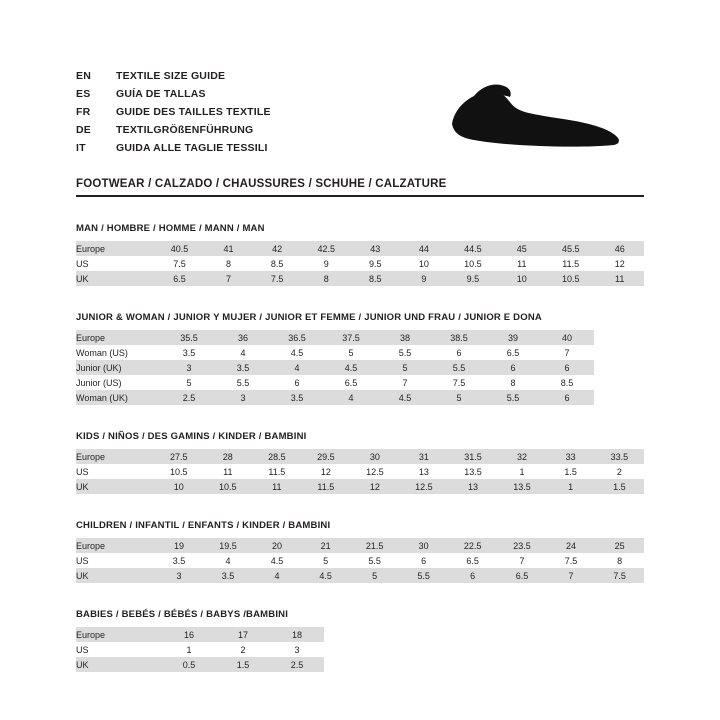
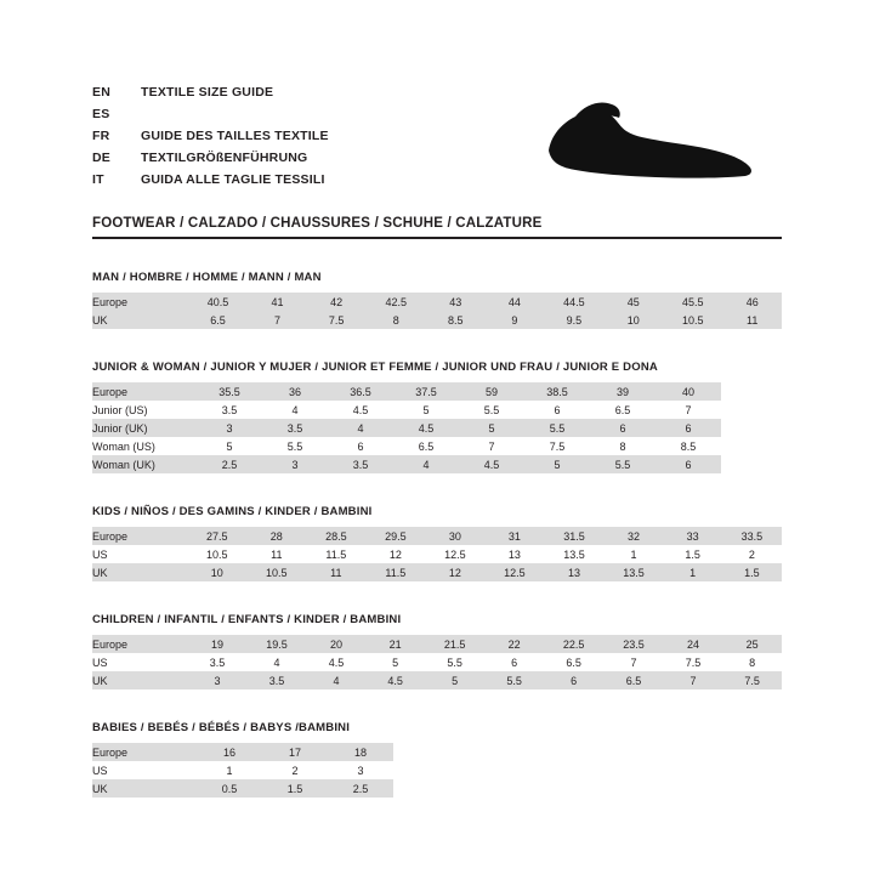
  EN
  TEXTILE SIZE GUIDE
  ES
- GUÍA DE TALLAS
  FR
  GUIDE DES TAILLES TEXTILE
  DE
  TEXTILGRÖßENFÜHRUNG
  IT
  GUIDA ALLE TAGLIE TESSILI
  FOOTWEAR / CALZADO / CHAUSSURES / SCHUHE / CALZATURE
  MAN / HOMBRE / HOMME / MANN / MAN
  Europe	40.5	41	42	42.5	43	44	44.5	45	45.5	46
- US	7.5	8	8.5	9	9.5	10	10.5	11	11.5	12
  UK	6.5	7	7.5	8	8.5	9	9.5	10	10.5	11
  JUNIOR & WOMAN / JUNIOR Y MUJER / JUNIOR ET FEMME / JUNIOR UND FRAU / JUNIOR E DONA
- Europe	35.5	36	36.5	37.5	38	38.5	39	40
+ Europe	35.5	36	36.5	37.5	59	38.5	39	40
- Woman (US)	3.5	4	4.5	5	5.5	6	6.5	7
+ Junior (US)	3.5	4	4.5	5	5.5	6	6.5	7
  Junior (UK)	3	3.5	4	4.5	5	5.5	6	6
- Junior (US)	5	5.5	6	6.5	7	7.5	8	8.5
+ Woman (US)	5	5.5	6	6.5	7	7.5	8	8.5
  Woman (UK)	2.5	3	3.5	4	4.5	5	5.5	6
  KIDS / NIÑOS / DES GAMINS / KINDER / BAMBINI
  Europe	27.5	28	28.5	29.5	30	31	31.5	32	33	33.5
  US	10.5	11	11.5	12	12.5	13	13.5	1	1.5	2
  UK	10	10.5	11	11.5	12	12.5	13	13.5	1	1.5
  CHILDREN / INFANTIL / ENFANTS / KINDER / BAMBINI
- Europe	19	19.5	20	21	21.5	30	22.5	23.5	24	25
+ Europe	19	19.5	20	21	21.5	22	22.5	23.5	24	25
  US	3.5	4	4.5	5	5.5	6	6.5	7	7.5	8
  UK	3	3.5	4	4.5	5	5.5	6	6.5	7	7.5
  BABIES / BEBÉS / BÉBÉS / BABYS /BAMBINI
  Europe	16	17	18
  US	1	2	3
  UK	0.5	1.5	2.5
